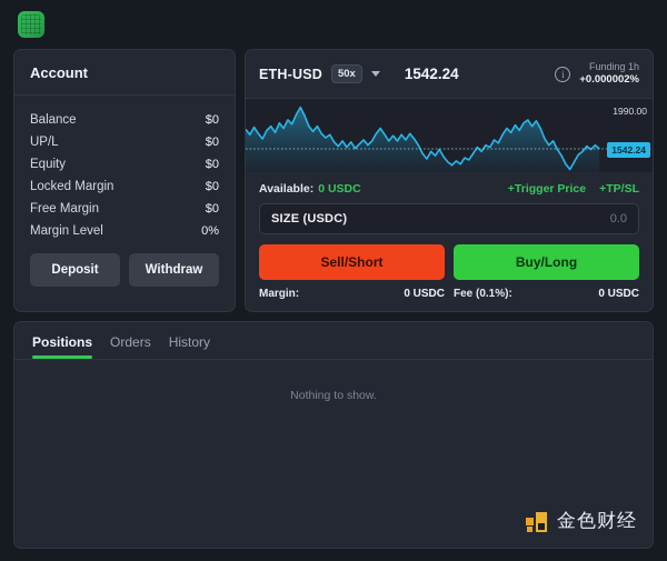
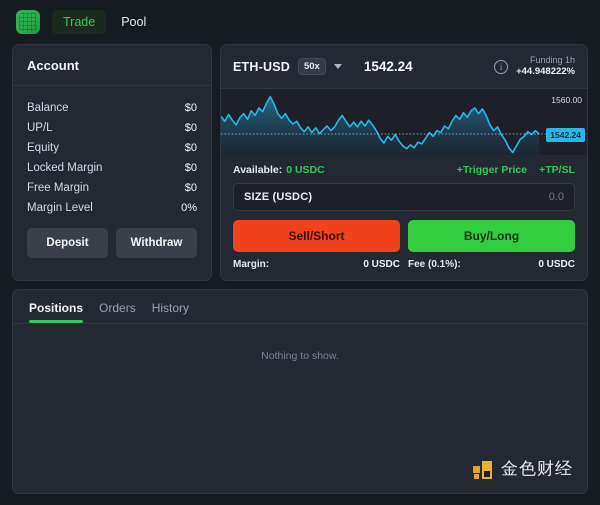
+ Trade
+ Pool
  Account
  Balance
  $0
  UP/L
  $0
  Equity
  $0
  Locked Margin
  $0
  Free Margin
  $0
  Margin Level
  0%
  Deposit
  Withdraw
  ETH-USD
  50x
  1542.24
  i
  Funding 1h
- +0.000002%
+ +44.948222%
- 1990.00
+ 1560.00
  1542.24
  Available:
  0 USDC
  +Trigger Price
  +TP/SL
  SIZE (USDC)
  0.0
  Sell/Short
  Buy/Long
  Margin:
  0 USDC
  Fee (0.1%):
  0 USDC
  Positions
  Orders
  History
  Nothing to show.
  金色财经
